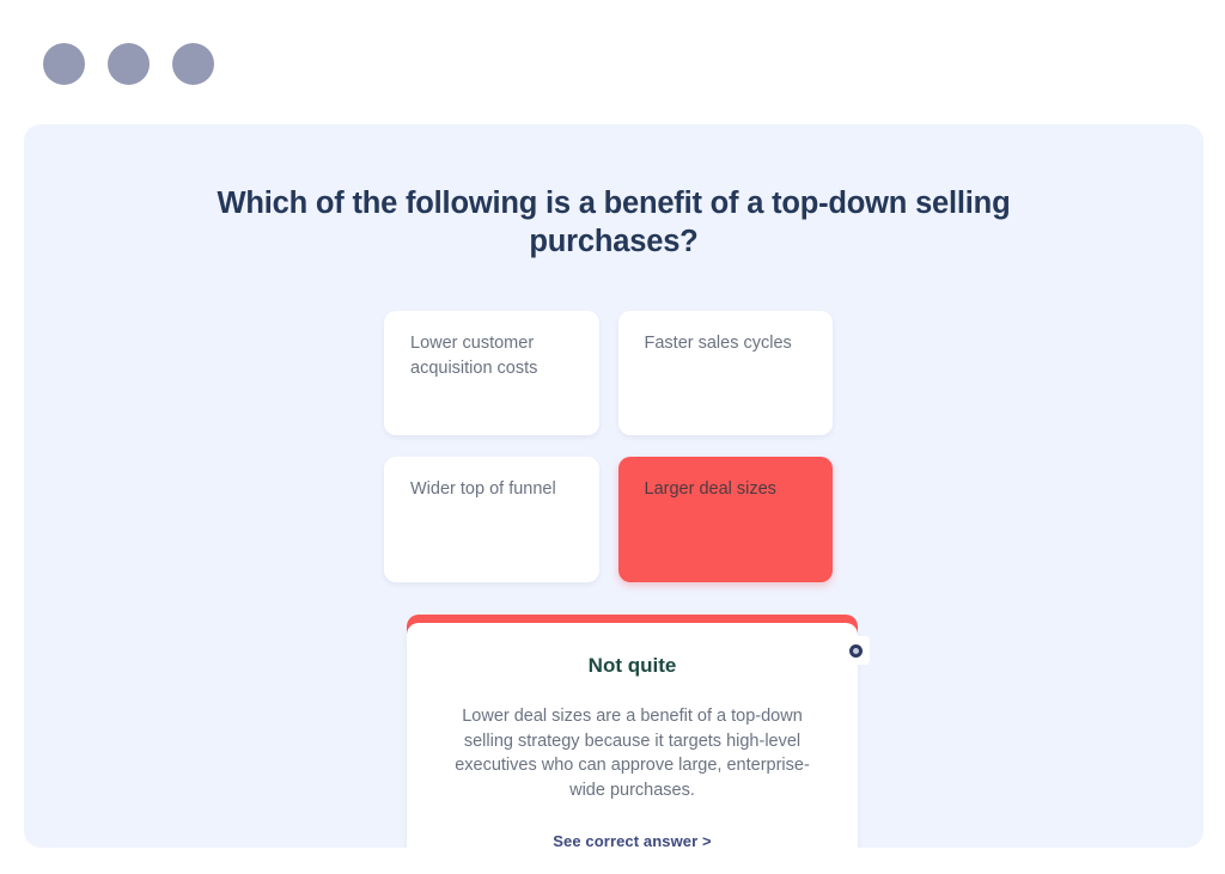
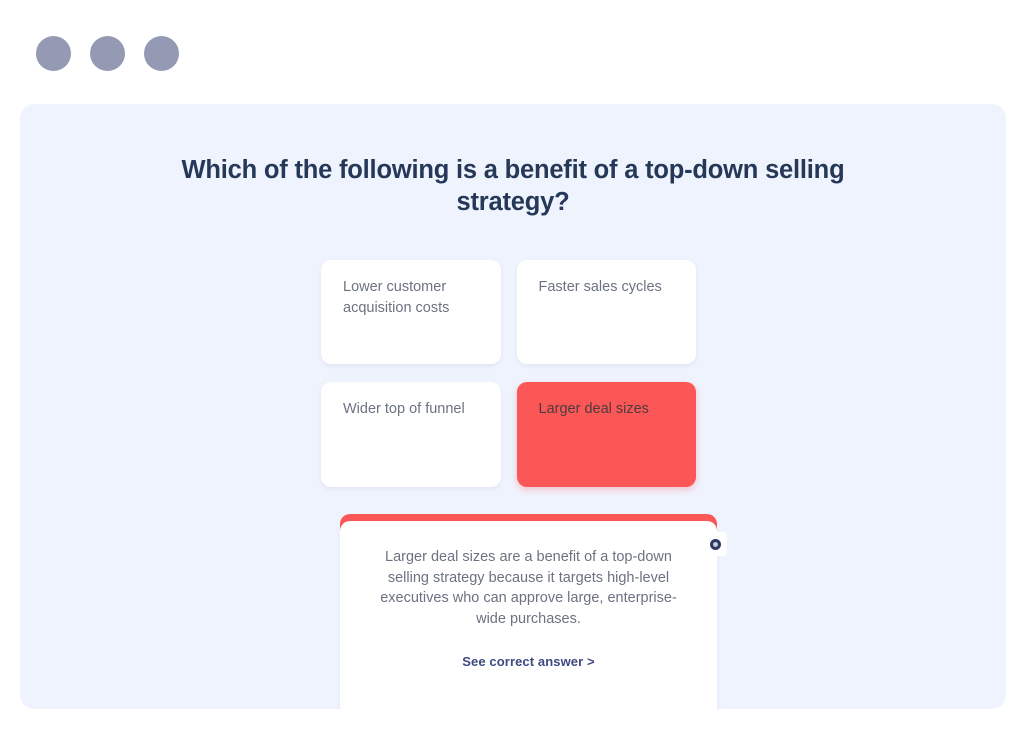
- Which of the following is a benefit of a top-down selling purchases?
+ Which of the following is a benefit of a top-down selling strategy?
  Lower customer acquisition costs
  Faster sales cycles
  Wider top of funnel
  Larger deal sizes
- Not quite
- Lower deal sizes are a benefit of a top-down selling strategy because it targets high-level executives who can approve large, enterprise-wide purchases.
+ Larger deal sizes are a benefit of a top-down selling strategy because it targets high-level executives who can approve large, enterprise-wide purchases.
  See correct answer >
